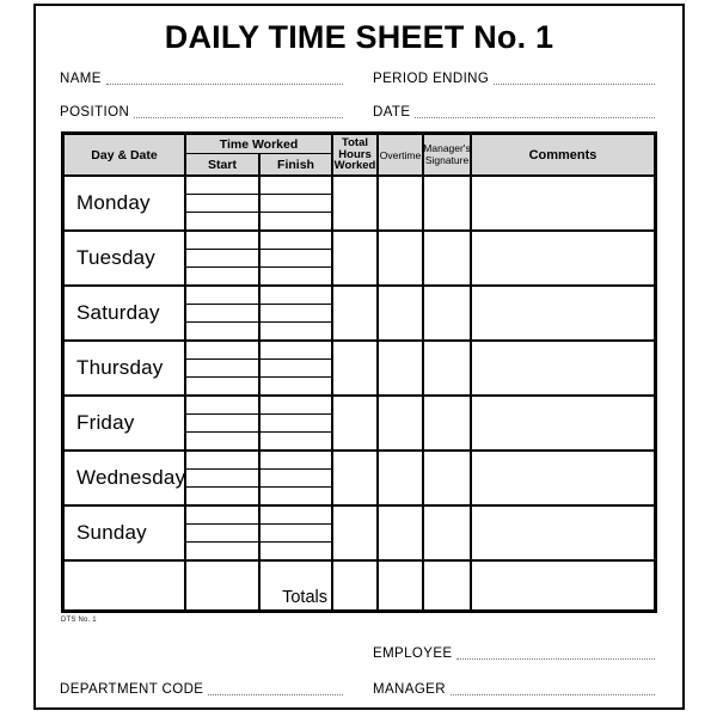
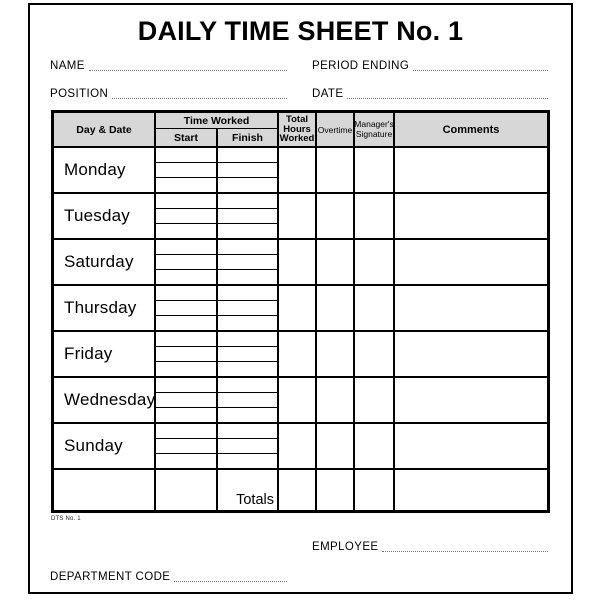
  DAILY TIME SHEET No. 1
  NAME
  PERIOD ENDING
  POSITION
  DATE
  Day & Date
  Time Worked
  Start
  Finish
  Total Hours Worked
  Overtime
  Manager's Signature
  Comments
  Monday
  Tuesday
  Saturday
  Thursday
  Friday
  Wednesday
  Sunday
  Totals
  EMPLOYEE
  DEPARTMENT CODE
- MANAGER
